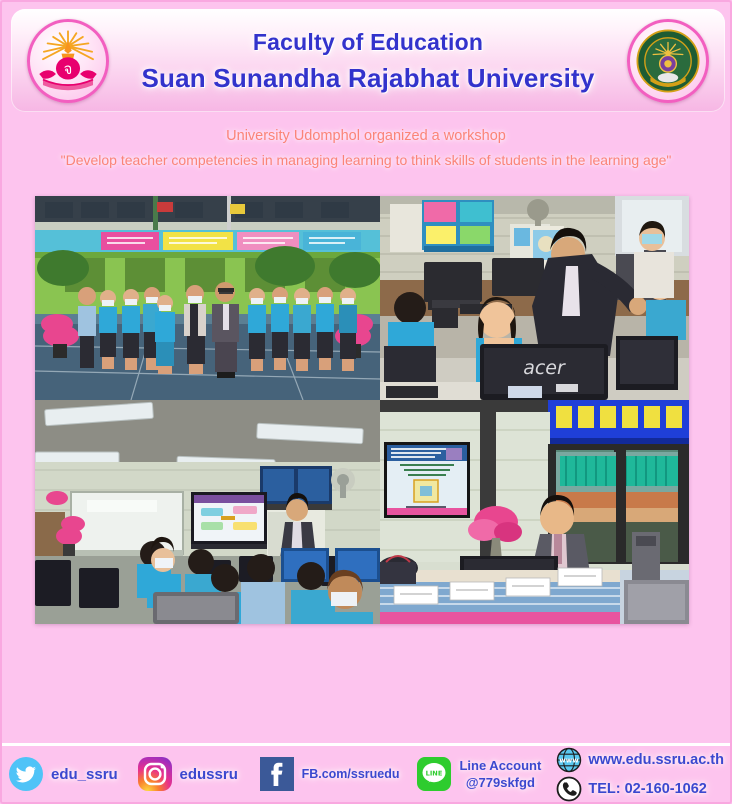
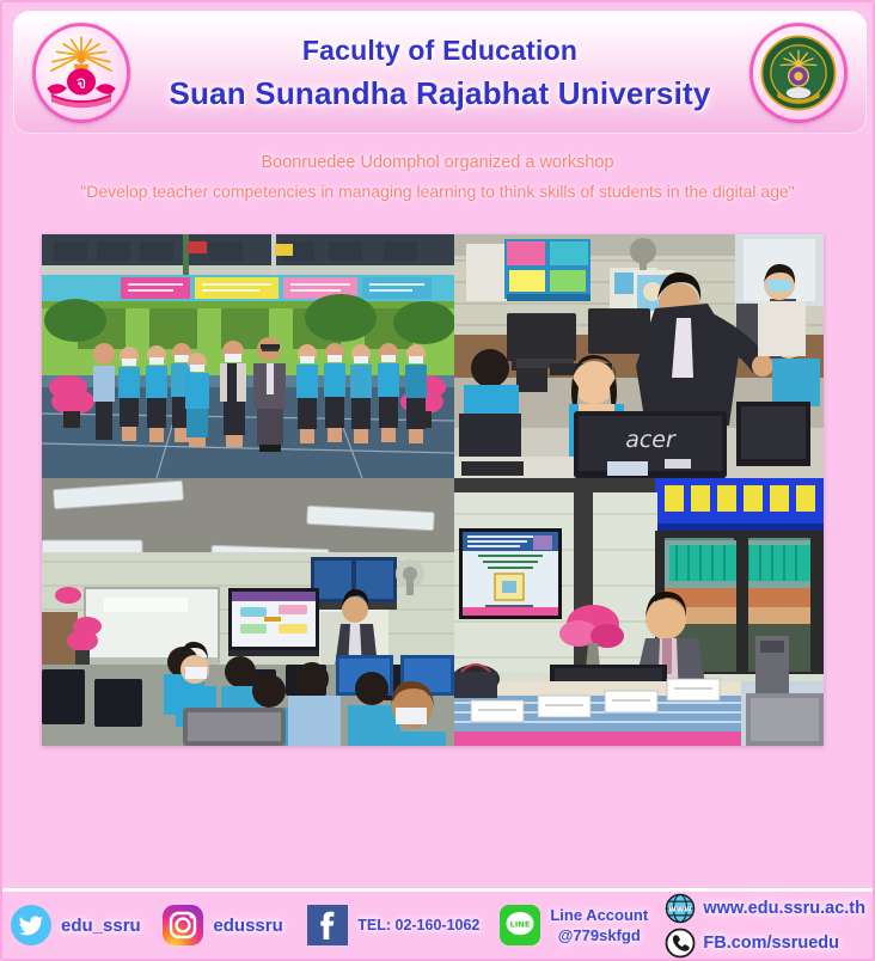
  จ
  Faculty of Education
  Suan Sunandha Rajabhat University
- University Udomphol organized a workshop
+ Boonruedee Udomphol organized a workshop
- "Develop teacher competencies in managing learning to think skills of students in the learning age"
+ "Develop teacher competencies in managing learning to think skills of students in the digital age"
  acer
  edu_ssru
  edussru
- FB.com/ssruedu
+ TEL: 02-160-1062
  LINE
  Line Account
  @779skfgd
  www
  www.edu.ssru.ac.th
- TEL: 02-160-1062
+ FB.com/ssruedu
